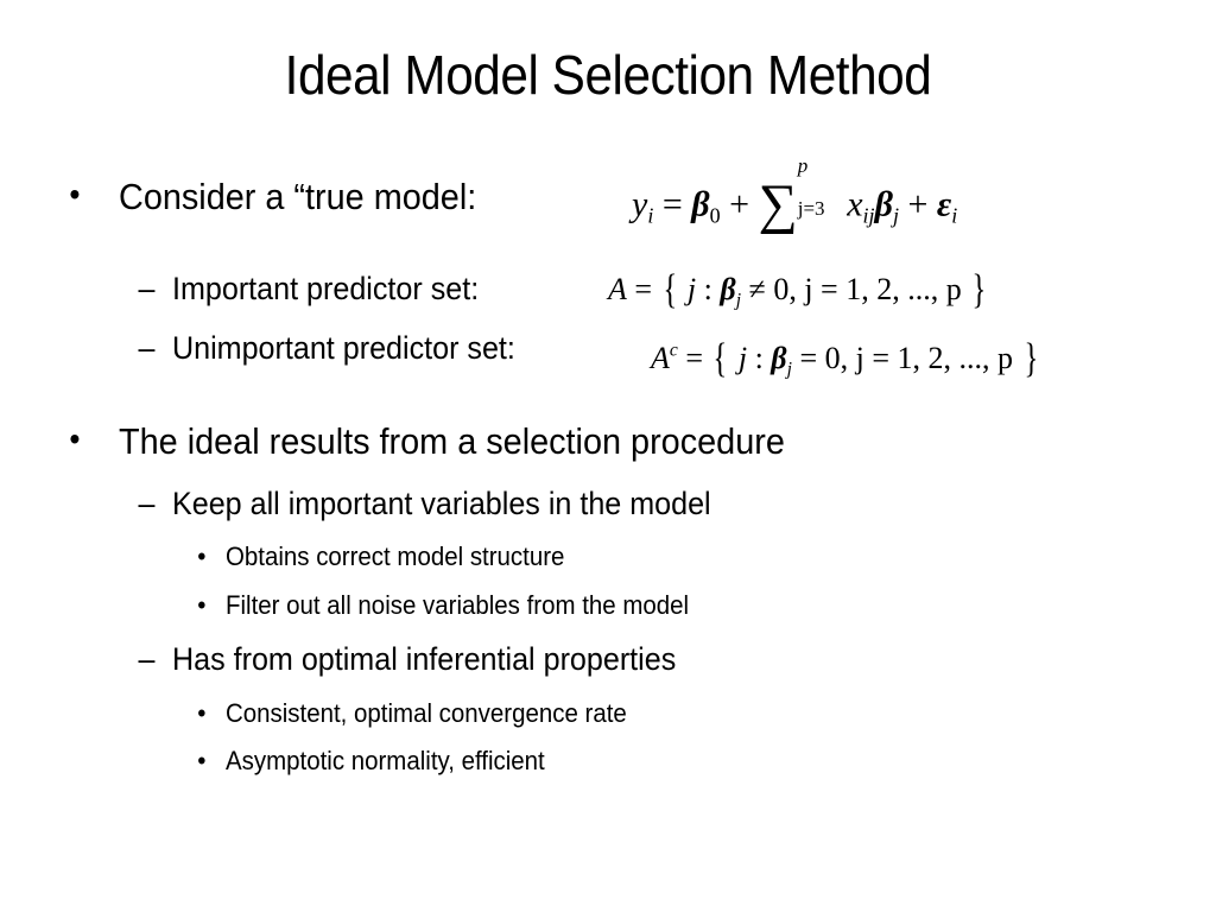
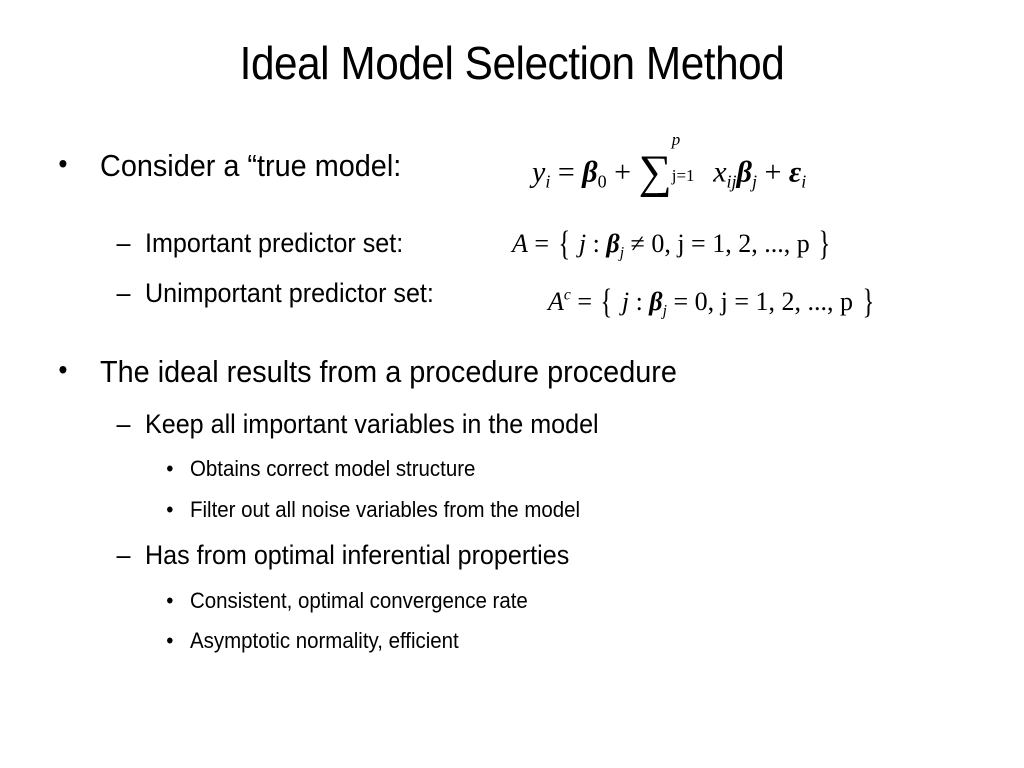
  Ideal Model Selection Method
  •
  Consider a “true model:
  yi = β0 + ∑
  p
- j=3
+ j=1
  xijβj + εi
  –
  Important predictor set:
  A = { j : βj ≠ 0, j = 1, 2, ..., p }
  –
  Unimportant predictor set:
  Ac = { j : βj = 0, j = 1, 2, ..., p }
  •
- The ideal results from a selection procedure
+ The ideal results from a procedure procedure
  –
  Keep all important variables in the model
  •
  Obtains correct model structure
  •
  Filter out all noise variables from the model
  –
  Has from optimal inferential properties
  •
  Consistent, optimal convergence rate
  •
  Asymptotic normality, efficient
